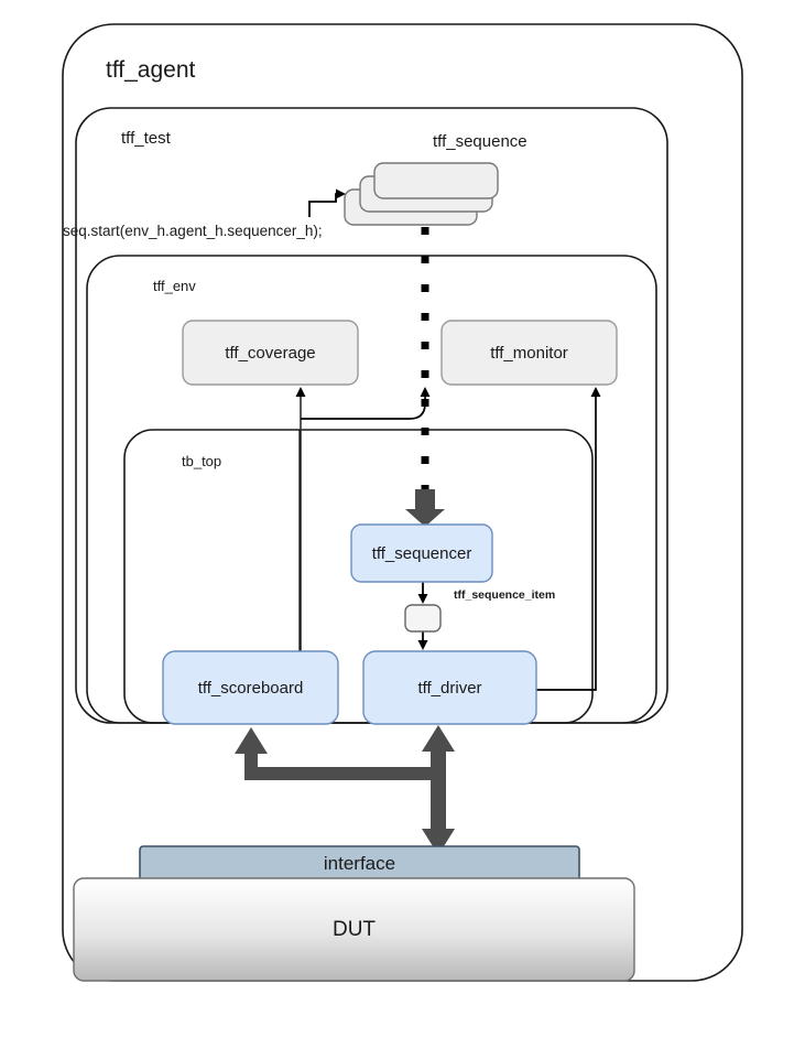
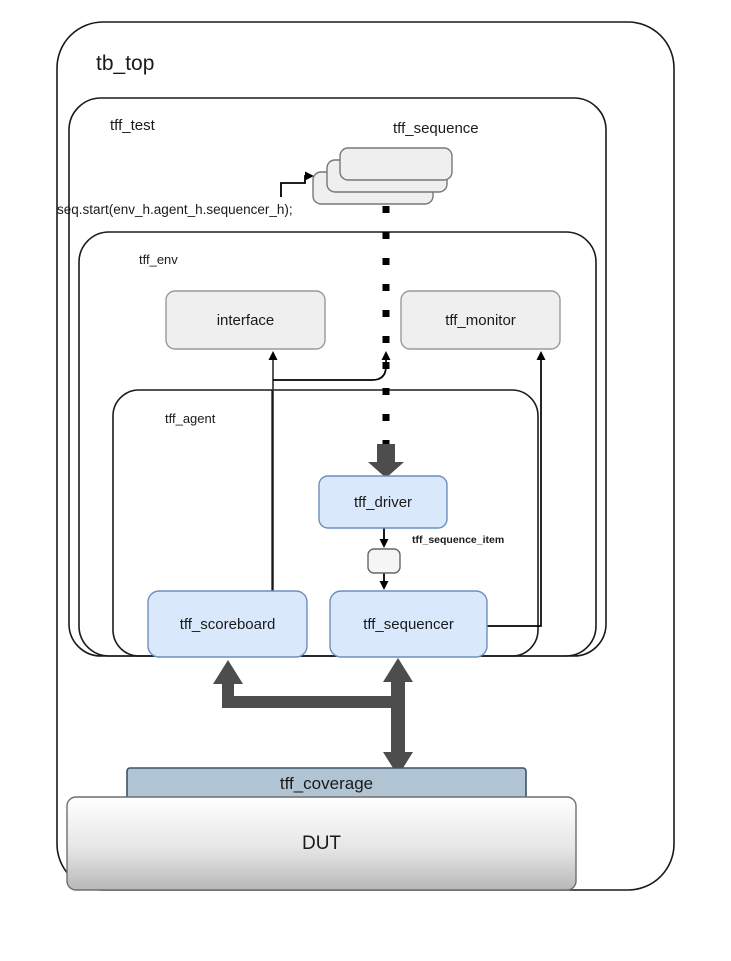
- tff_agent
+ tb_top
  tff_test
  tff_env
- tb_top
+ tff_agent
  tff_sequence
- tff_coverage
+ interface
  tff_monitor
- tff_sequencer
+ tff_driver
  tff_scoreboard
- tff_driver
+ tff_sequencer
- interface
+ tff_coverage
  DUT
  tff_sequence_item
  seq.start(env_h.agent_h.sequencer_h);
